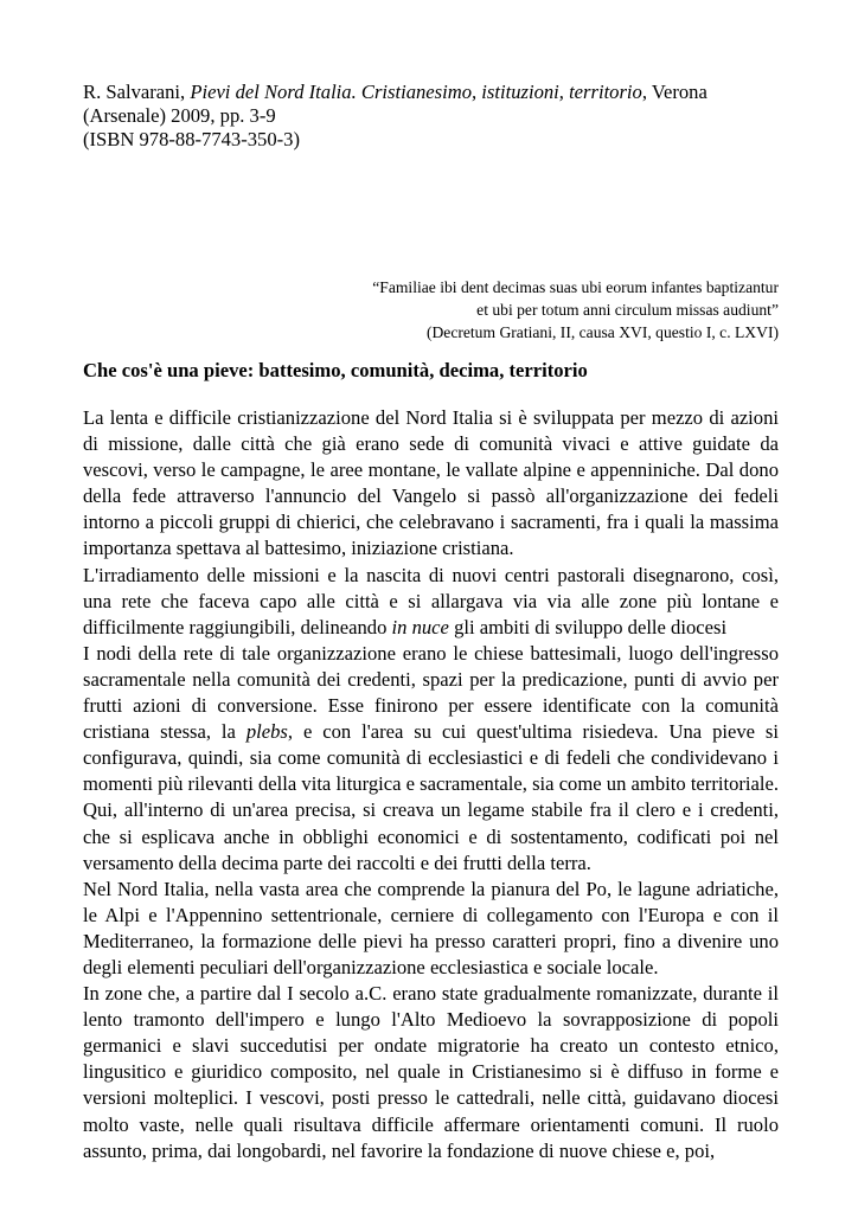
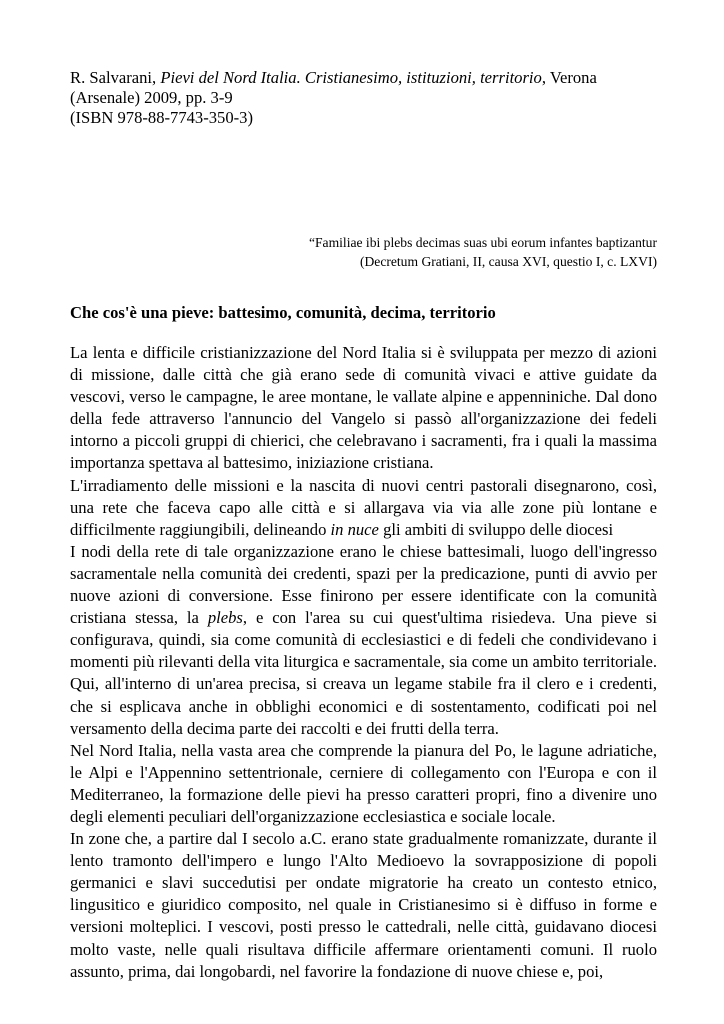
  R. Salvarani, Pievi del Nord Italia. Cristianesimo, istituzioni, territorio, Verona
  (Arsenale) 2009, pp. 3-9
  (ISBN 978-88-7743-350-3)
- “Familiae ibi dent decimas suas ubi eorum infantes baptizantur
+ “Familiae ibi plebs decimas suas ubi eorum infantes baptizantur
- et ubi per totum anni circulum missas audiunt”
  (Decretum Gratiani, II, causa XVI, questio I, c. LXVI)
  Che cos'è una pieve: battesimo, comunità, decima, territorio
  La lenta e difficile cristianizzazione del Nord Italia si è sviluppata per mezzo di azioni di missione, dalle città che già erano sede di comunità vivaci e attive guidate da vescovi, verso le campagne, le aree montane, le vallate alpine e appenniniche. Dal dono della fede attraverso l'annuncio del Vangelo si passò all'organizzazione dei fedeli intorno a piccoli gruppi di chierici, che celebravano i sacramenti, fra i quali la massima importanza spettava al battesimo, iniziazione cristiana.
  L'irradiamento delle missioni e la nascita di nuovi centri pastorali disegnarono, così, una rete che faceva capo alle città e si allargava via via alle zone più lontane e difficilmente raggiungibili, delineando in nuce gli ambiti di sviluppo delle diocesi
- I nodi della rete di tale organizzazione erano le chiese battesimali, luogo dell'ingresso sacramentale nella comunità dei credenti, spazi per la predicazione, punti di avvio per frutti azioni di conversione. Esse finirono per essere identificate con la comunità cristiana stessa, la plebs, e con l'area su cui quest'ultima risiedeva. Una pieve si configurava, quindi, sia come comunità di ecclesiastici e di fedeli che condividevano i momenti più rilevanti della vita liturgica e sacramentale, sia come un ambito territoriale. Qui, all'interno di un'area precisa, si creava un legame stabile fra il clero e i credenti, che si esplicava anche in obblighi economici e di sostentamento, codificati poi nel versamento della decima parte dei raccolti e dei frutti della terra.
+ I nodi della rete di tale organizzazione erano le chiese battesimali, luogo dell'ingresso sacramentale nella comunità dei credenti, spazi per la predicazione, punti di avvio per nuove azioni di conversione. Esse finirono per essere identificate con la comunità cristiana stessa, la plebs, e con l'area su cui quest'ultima risiedeva. Una pieve si configurava, quindi, sia come comunità di ecclesiastici e di fedeli che condividevano i momenti più rilevanti della vita liturgica e sacramentale, sia come un ambito territoriale. Qui, all'interno di un'area precisa, si creava un legame stabile fra il clero e i credenti, che si esplicava anche in obblighi economici e di sostentamento, codificati poi nel versamento della decima parte dei raccolti e dei frutti della terra.
  Nel Nord Italia, nella vasta area che comprende la pianura del Po, le lagune adriatiche, le Alpi e l'Appennino settentrionale, cerniere di collegamento con l'Europa e con il Mediterraneo, la formazione delle pievi ha presso caratteri propri, fino a divenire uno degli elementi peculiari dell'organizzazione ecclesiastica e sociale locale.
  In zone che, a partire dal I secolo a.C. erano state gradualmente romanizzate, durante il lento tramonto dell'impero e lungo l'Alto Medioevo la sovrapposizione di popoli germanici e slavi succedutisi per ondate migratorie ha creato un contesto etnico, lingusitico e giuridico composito, nel quale in Cristianesimo si è diffuso in forme e versioni molteplici. I vescovi, posti presso le cattedrali, nelle città, guidavano diocesi molto vaste, nelle quali risultava difficile affermare orientamenti comuni. Il ruolo assunto, prima, dai longobardi, nel favorire la fondazione di nuove chiese e, poi,
